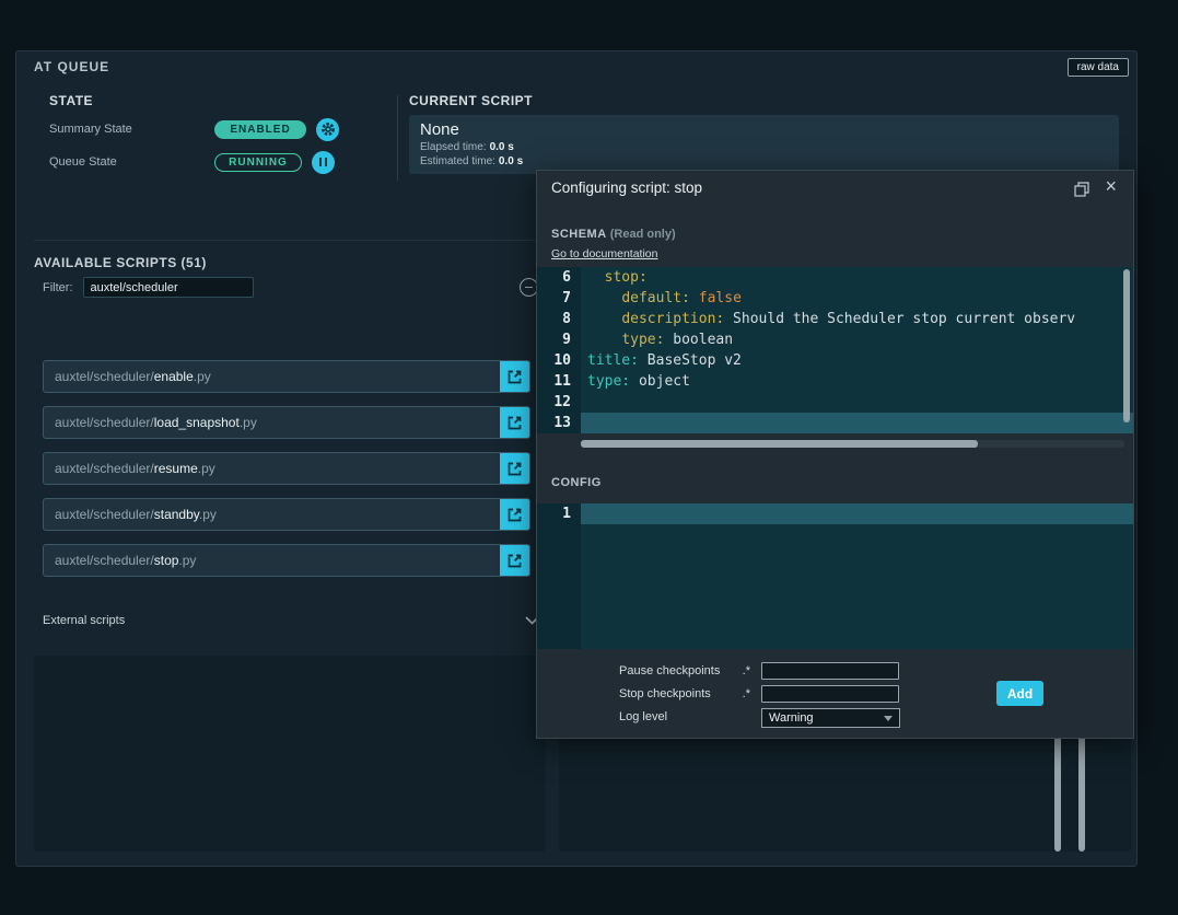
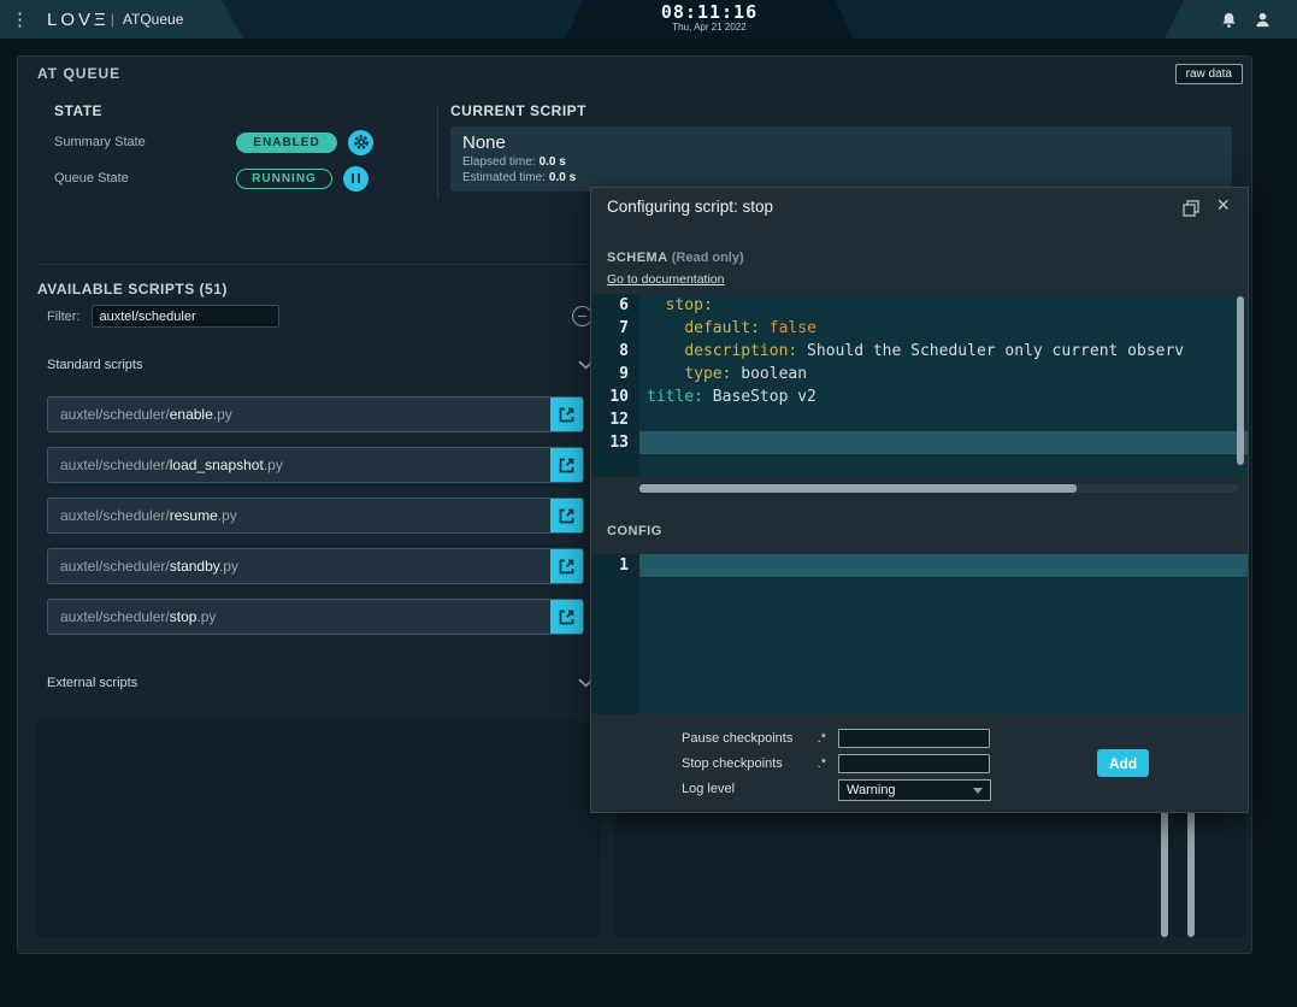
+ ⋮
+ LOVΞ
+ |
+ ATQueue
+ 08:11:16
+ Thu, Apr 21 2022
  AT QUEUE
  raw data
  STATE
  Summary State
  ENABLED
  Queue State
  RUNNING
  CURRENT SCRIPT
  None
  Elapsed time: 0.0 s
  Estimated time: 0.0 s
  AVAILABLE SCRIPTS (51)
  Filter:
  auxtel/scheduler
+ Standard scripts
  auxtel/scheduler/enable.py
  auxtel/scheduler/load_snapshot.py
  auxtel/scheduler/resume.py
  auxtel/scheduler/standby.py
  auxtel/scheduler/stop.py
  External scripts
  Configuring script: stop
  ×
  SCHEMA (Read only)
  Go to documentation
  6
  stop:
  7
  default: false
  8
- description: Should the Scheduler stop current observ
+ description: Should the Scheduler only current observ
  9
  type: boolean
  10
  title: BaseStop v2
- 11
- type: object
  12
  13
  CONFIG
  1
  Pause checkpoints
  .*
  Stop checkpoints
  .*
  Log level
  Warning
  Add
